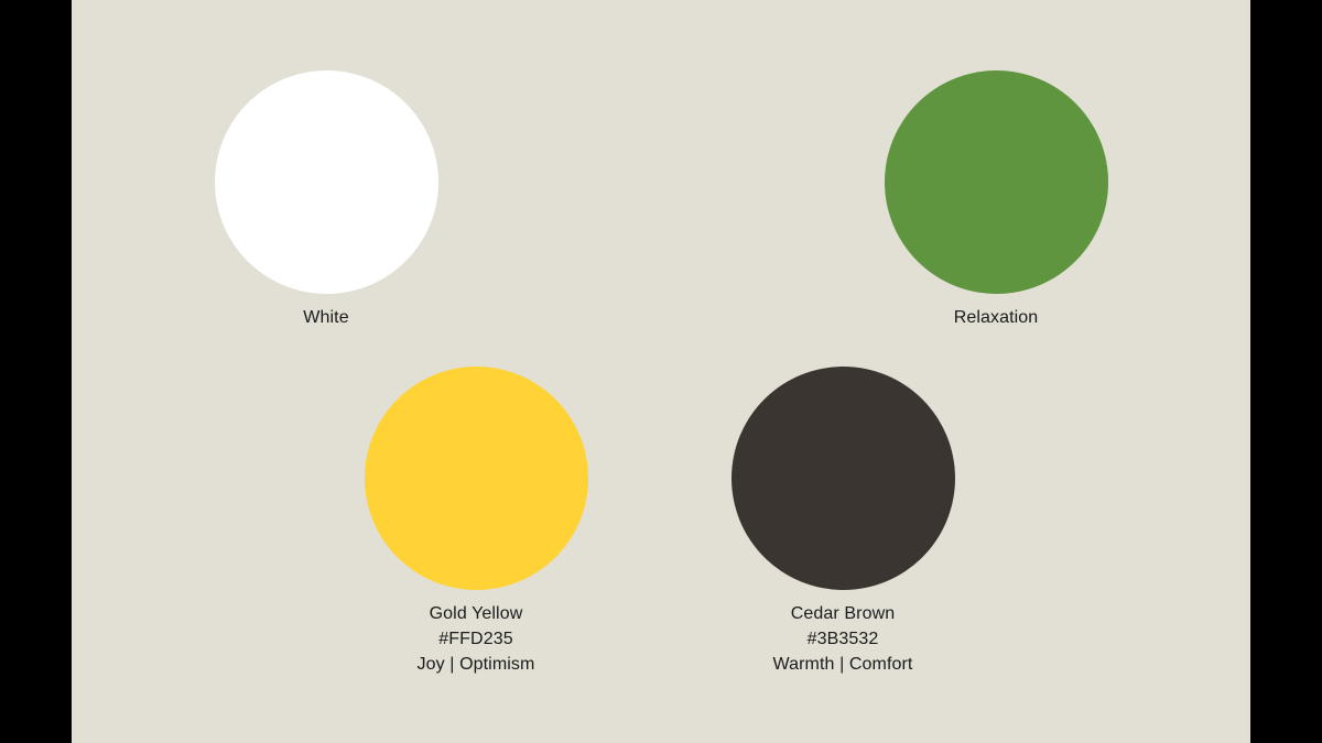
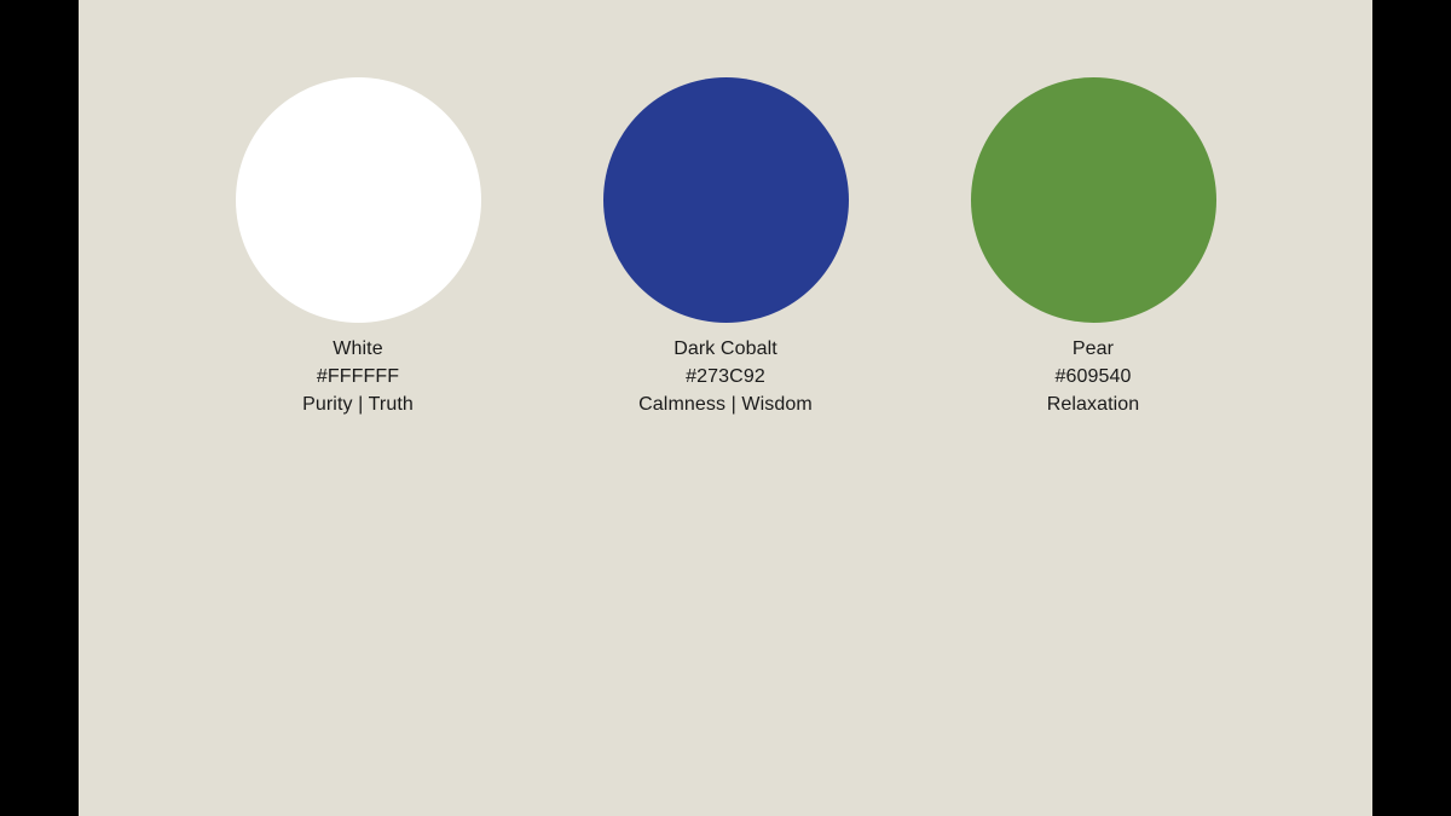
  White
+ #FFFFFF
+ Purity | Truth
+ Dark Cobalt
+ #273C92
+ Calmness | Wisdom
+ Pear
+ #609540
  Relaxation
- Gold Yellow
- #FFD235
- Joy | Optimism
- Cedar Brown
- #3B3532
- Warmth | Comfort
